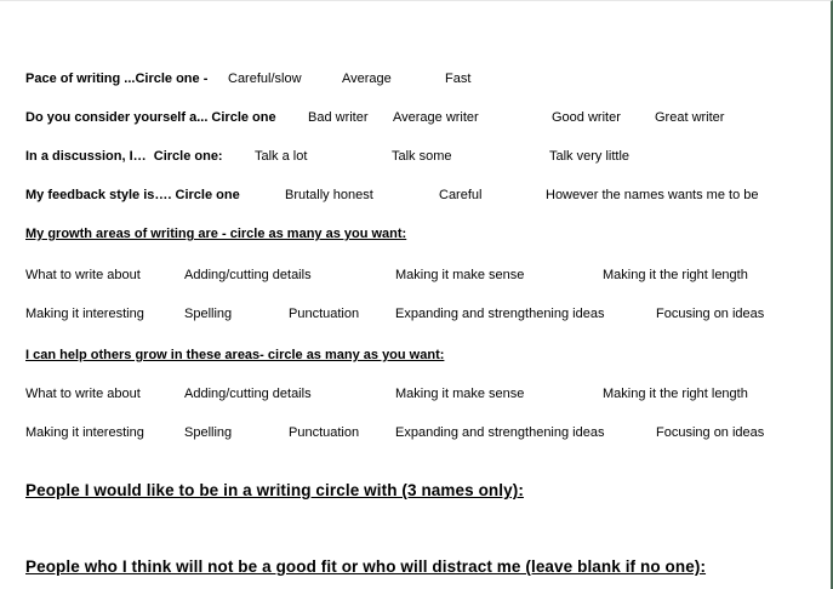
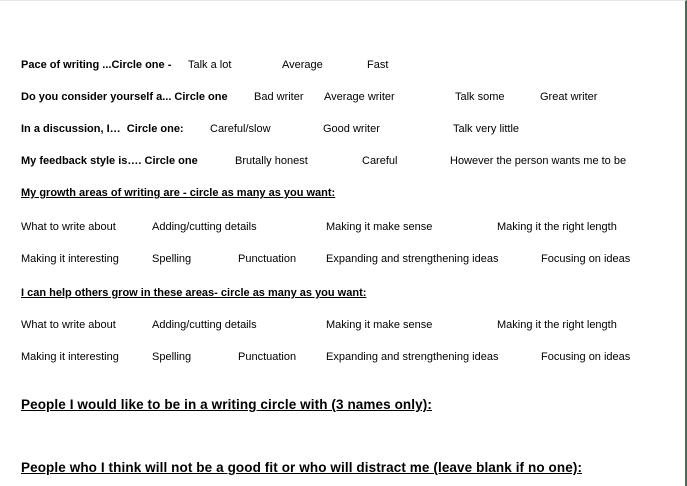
  Pace of writing ...Circle one -
- Careful/slow
+ Talk a lot
  Average
  Fast
  Do you consider yourself a... Circle one
  Bad writer
  Average writer
- Good writer
+ Talk some
  Great writer
  In a discussion, I… Circle one:
- Talk a lot
+ Careful/slow
- Talk some
+ Good writer
  Talk very little
  My feedback style is…. Circle one
  Brutally honest
  Careful
- However the names wants me to be
+ However the person wants me to be
  My growth areas of writing are - circle as many as you want:
  What to write about
  Adding/cutting details
  Making it make sense
  Making it the right length
  Making it interesting
  Spelling
  Punctuation
  Expanding and strengthening ideas
  Focusing on ideas
  I can help others grow in these areas- circle as many as you want:
  What to write about
  Adding/cutting details
  Making it make sense
  Making it the right length
  Making it interesting
  Spelling
  Punctuation
  Expanding and strengthening ideas
  Focusing on ideas
  People I would like to be in a writing circle with (3 names only):
  People who I think will not be a good fit or who will distract me (leave blank if no one):
